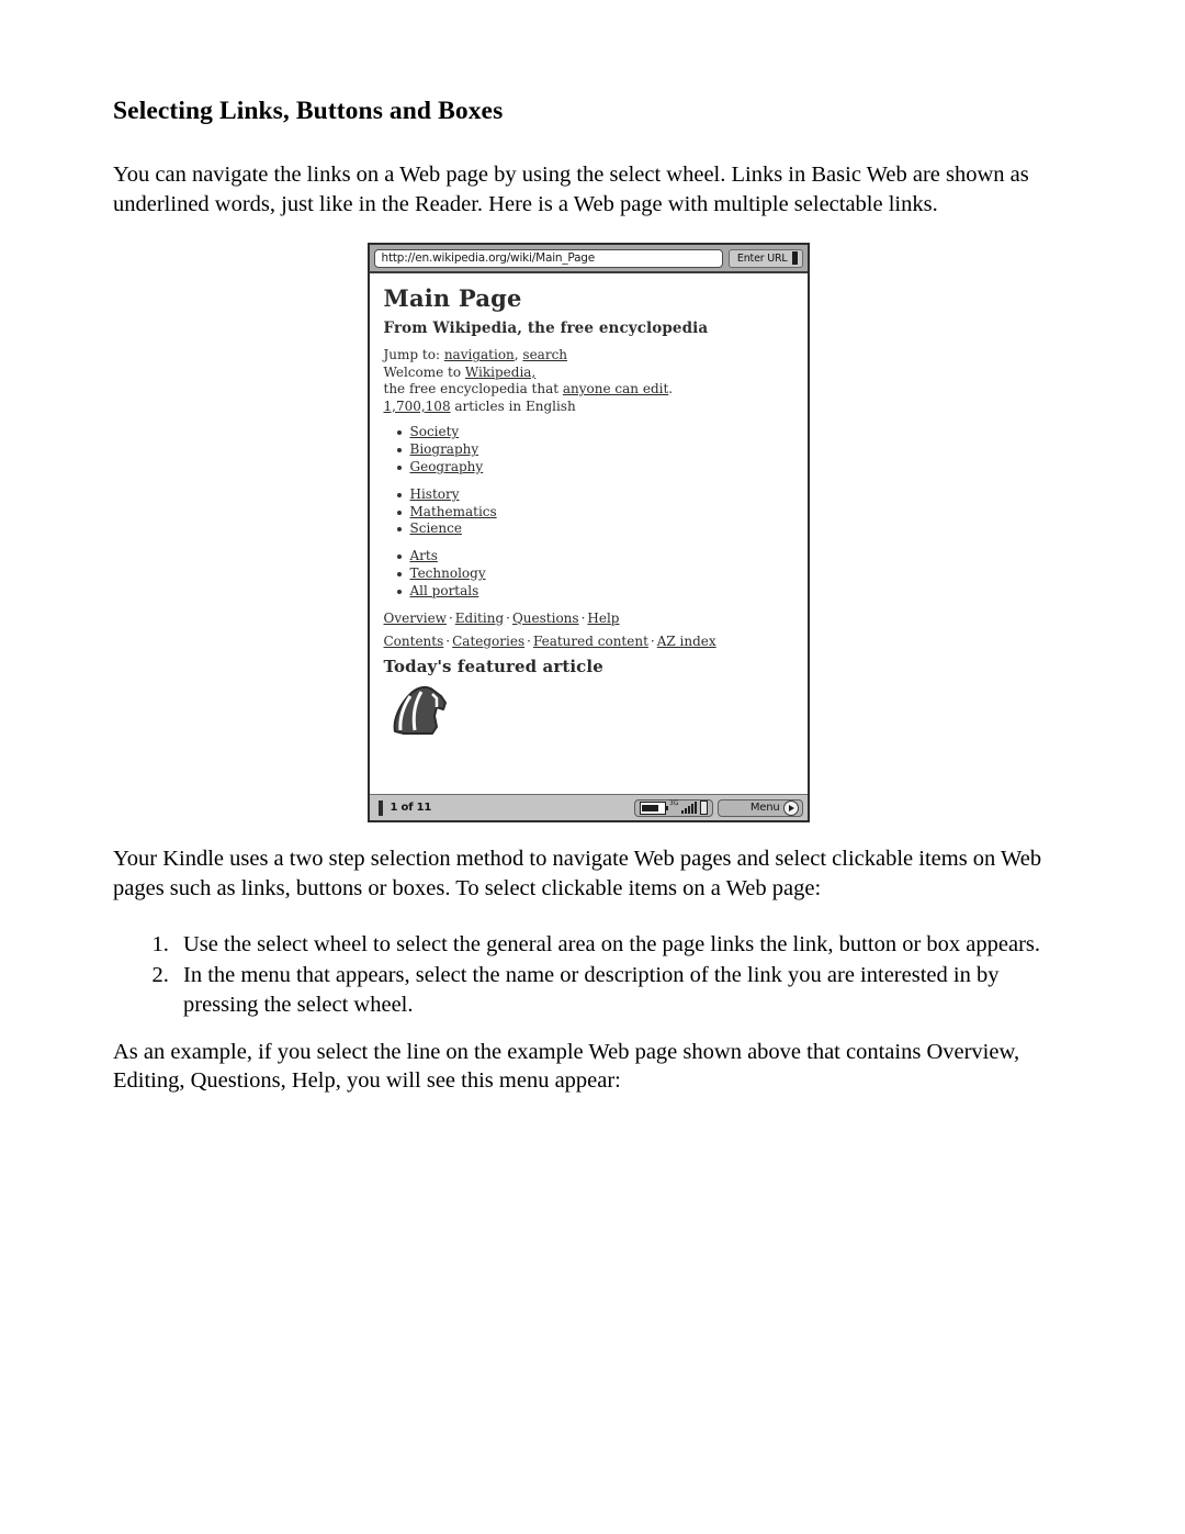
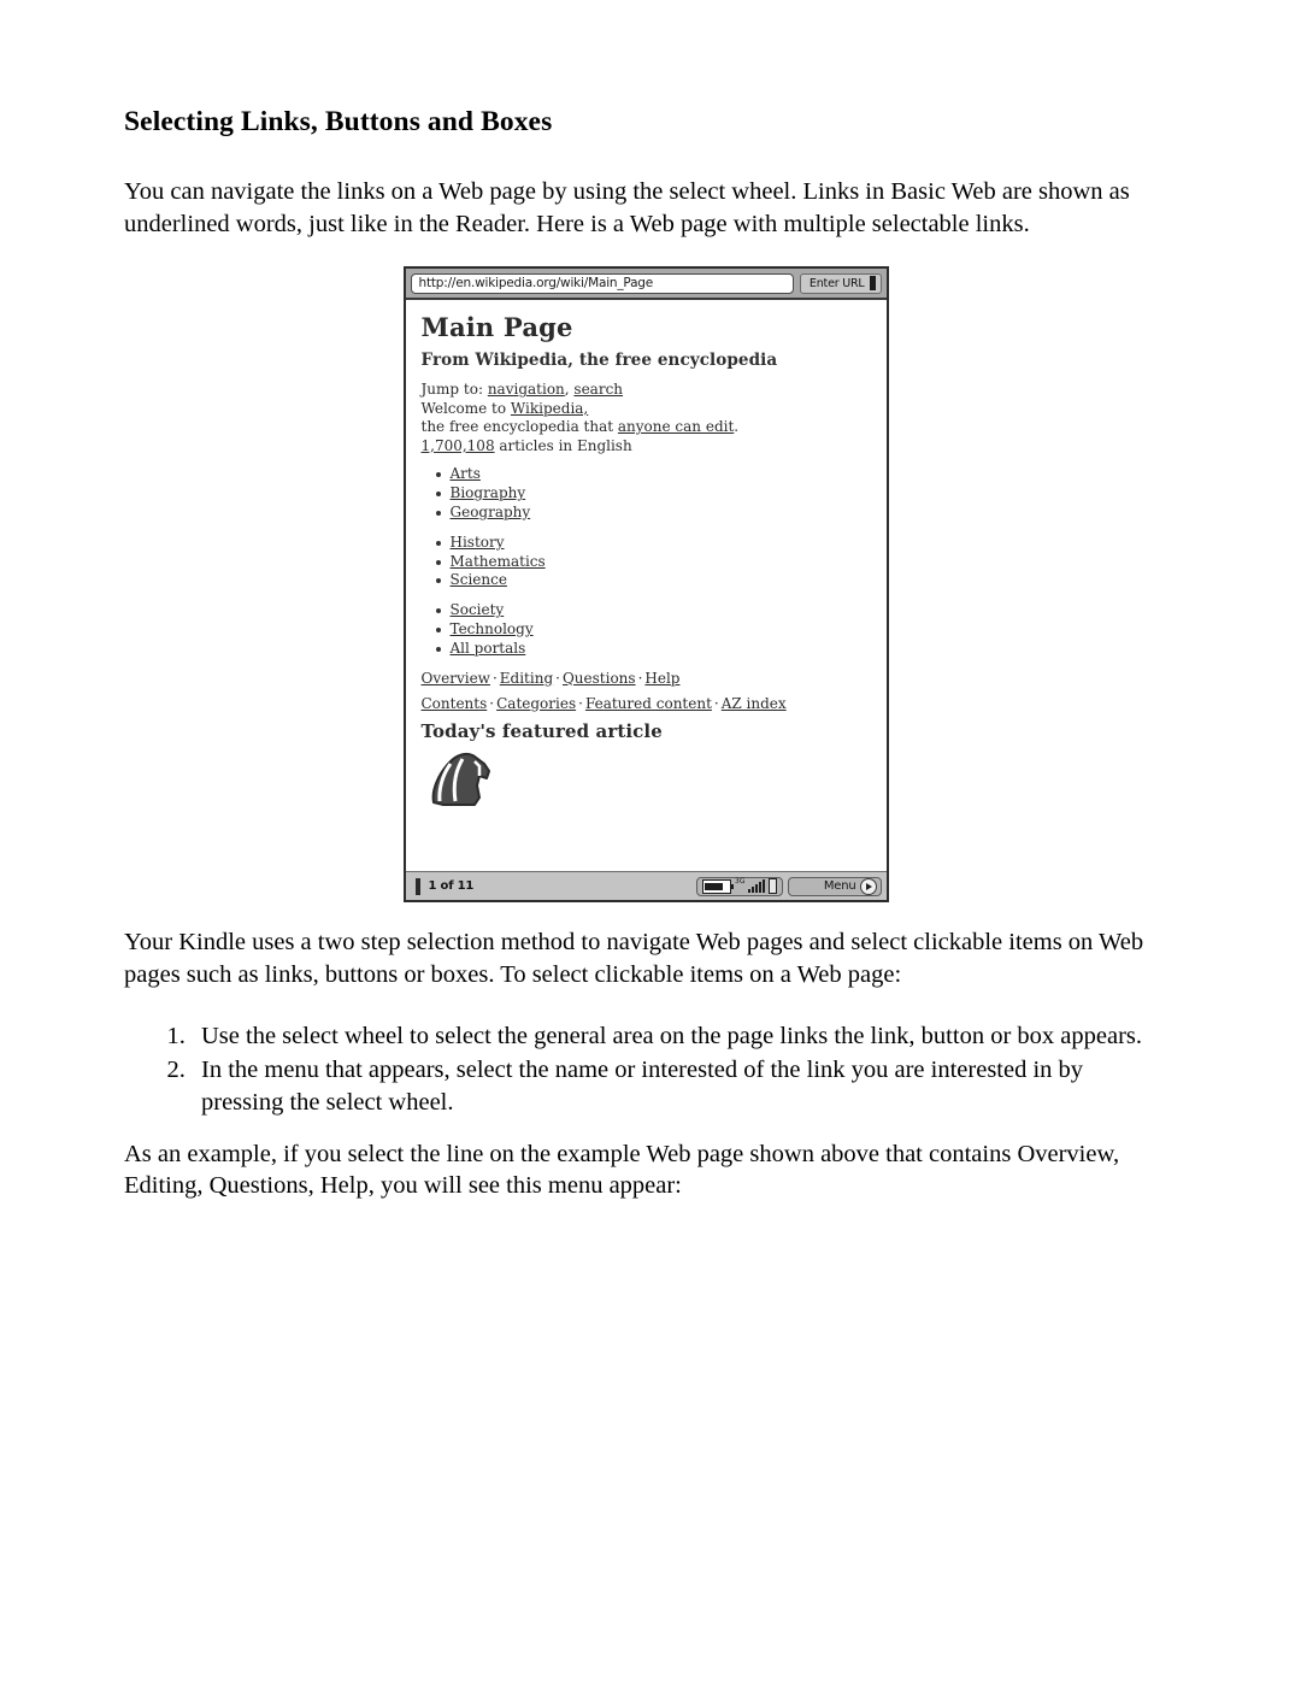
  Selecting Links, Buttons and Boxes
  You can navigate the links on a Web page by using the select wheel. Links in Basic Web are shown as underlined words, just like in the Reader. Here is a Web page with multiple selectable links.
  http://en.wikipedia.org/wiki/Main_Page
  Enter URL
  Main Page
  From Wikipedia, the free encyclopedia
  Jump to: navigation, search
  Welcome to Wikipedia,
  the free encyclopedia that anyone can edit.
  1,700,108 articles in English
- Society
+ Arts
  Biography
  Geography
  History
  Mathematics
  Science
- Arts
+ Society
  Technology
  All portals
  Overview · Editing · Questions · Help
  Contents · Categories · Featured content · AZ index
  Today's featured article
  1 of 11
  Menu
  Your Kindle uses a two step selection method to navigate Web pages and select clickable items on Web pages such as links, buttons or boxes. To select clickable items on a Web page:
  Use the select wheel to select the general area on the page links the link, button or box appears.
- In the menu that appears, select the name or description of the link you are interested in by pressing the select wheel.
+ In the menu that appears, select the name or interested of the link you are interested in by pressing the select wheel.
  As an example, if you select the line on the example Web page shown above that contains Overview, Editing, Questions, Help, you will see this menu appear:
